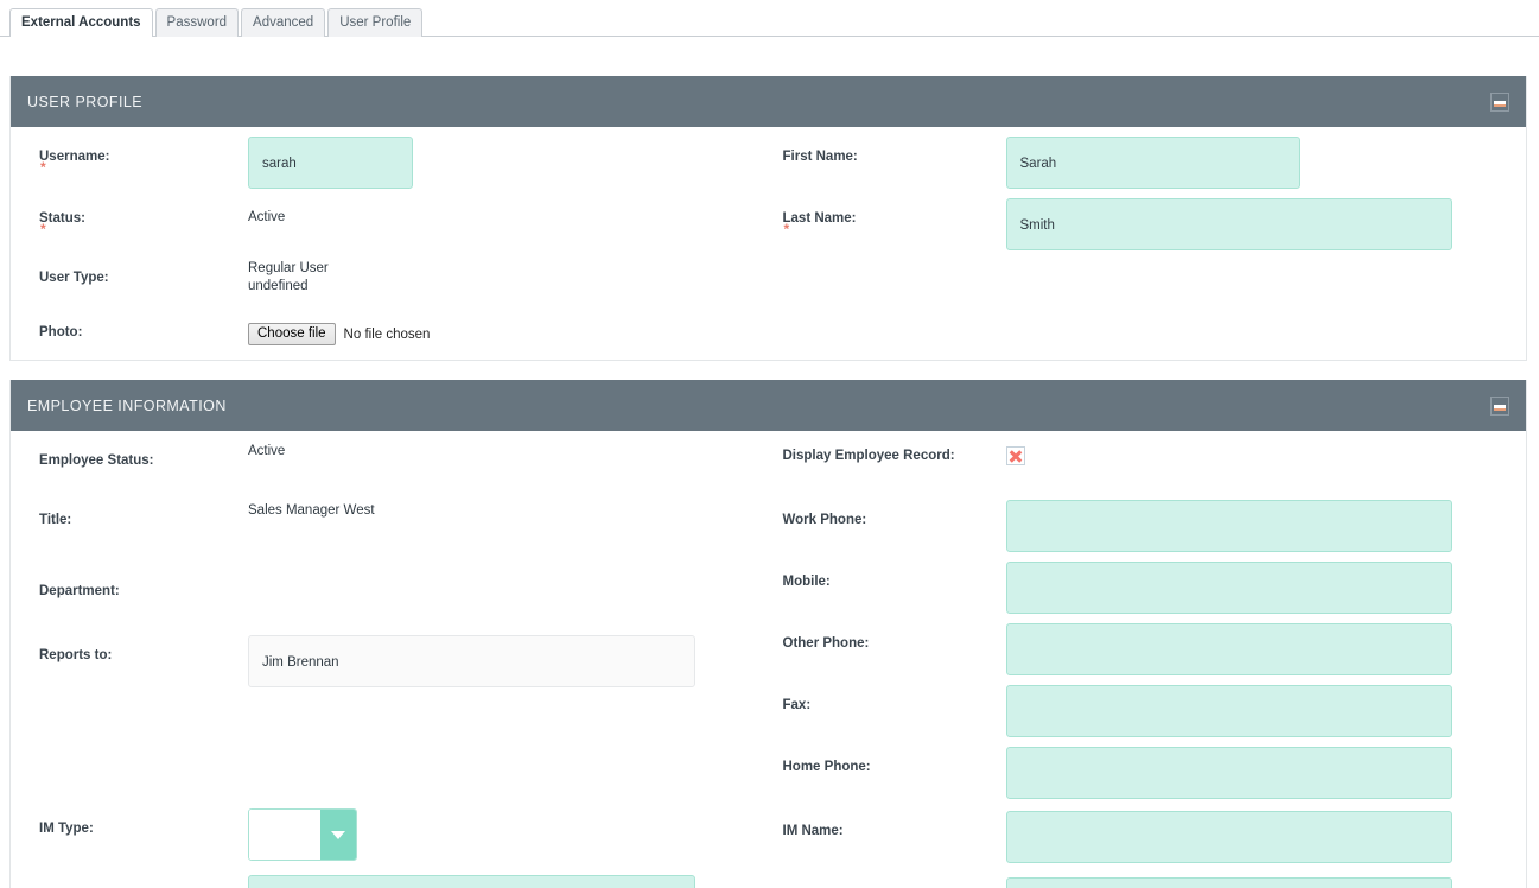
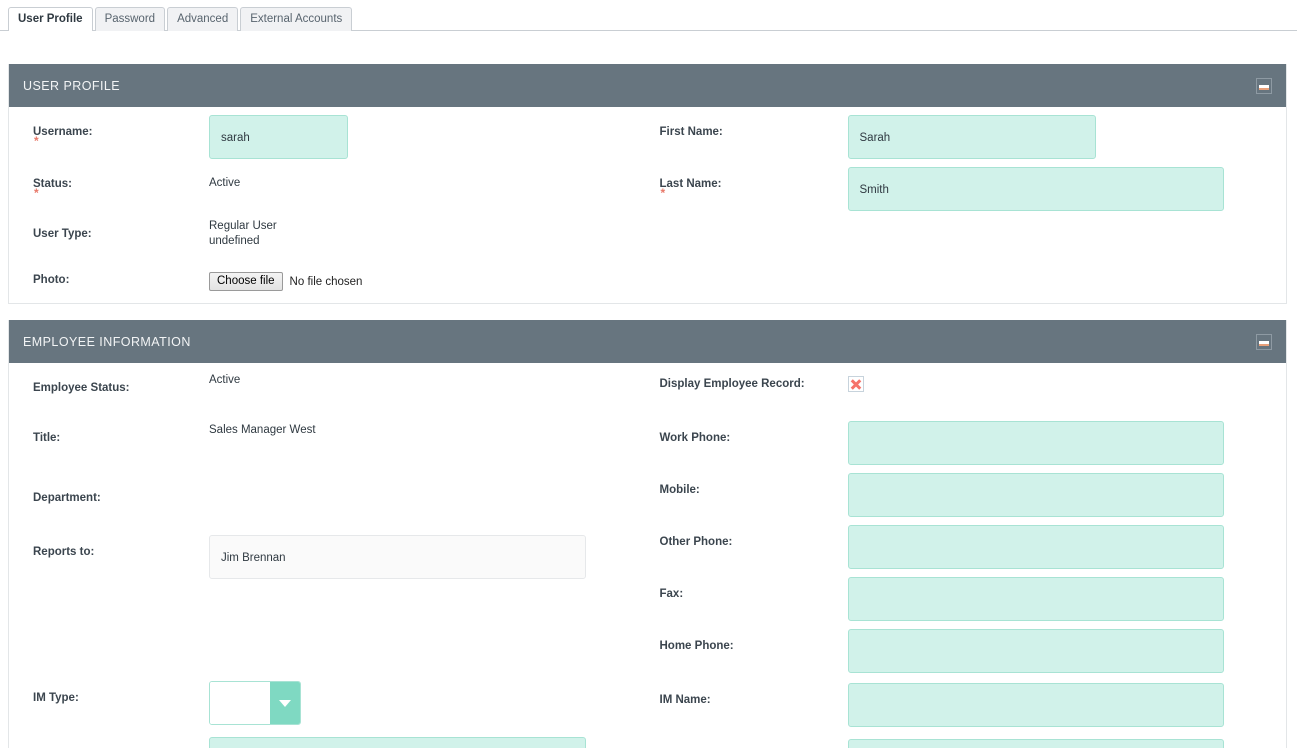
- External Accounts
+ User Profile
  Password
  Advanced
- User Profile
+ External Accounts
  USER PROFILE
  Username:
  sarah
  Status:
  Active
  User Type:
  Regular User
  undefined
  Photo:
  Choose file
  No file chosen
  First Name:
  Sarah
  Last Name:
  Smith
  EMPLOYEE INFORMATION
  Employee Status:
  Active
  Title:
  Sales Manager West
  Department:
  Reports to:
  Jim Brennan
  IM Type:
  Display Employee Record:
  Work Phone:
  Mobile:
  Other Phone:
  Fax:
  Home Phone:
  IM Name:
